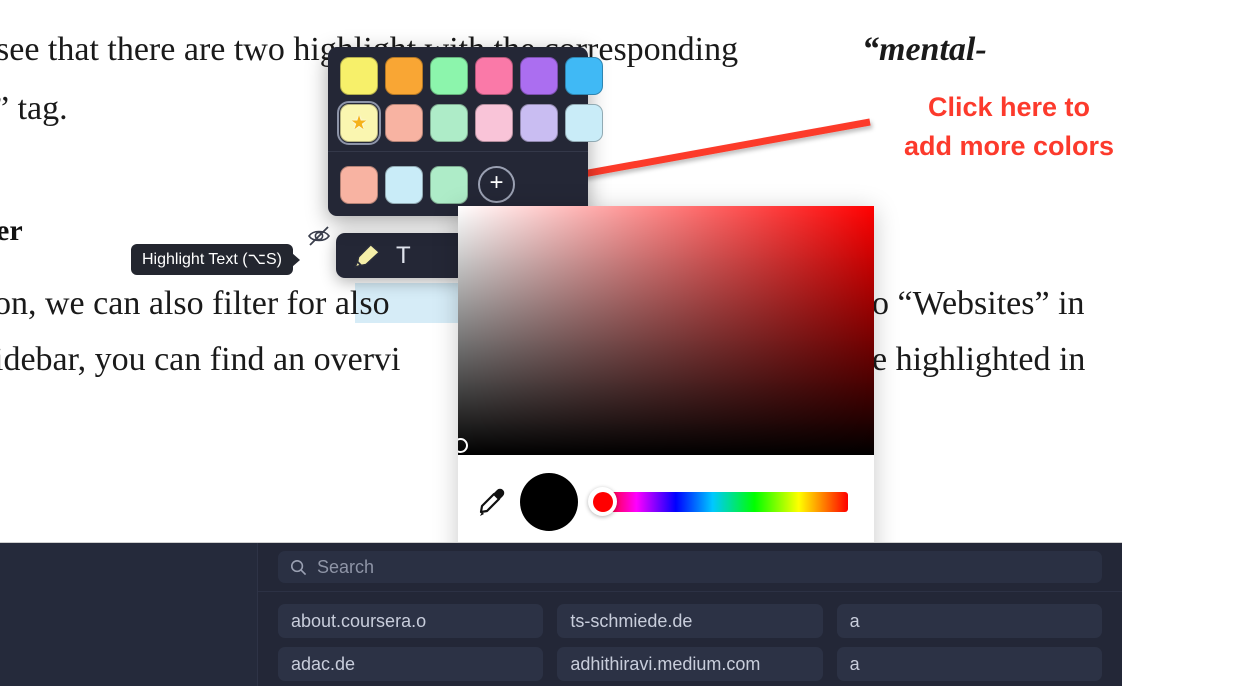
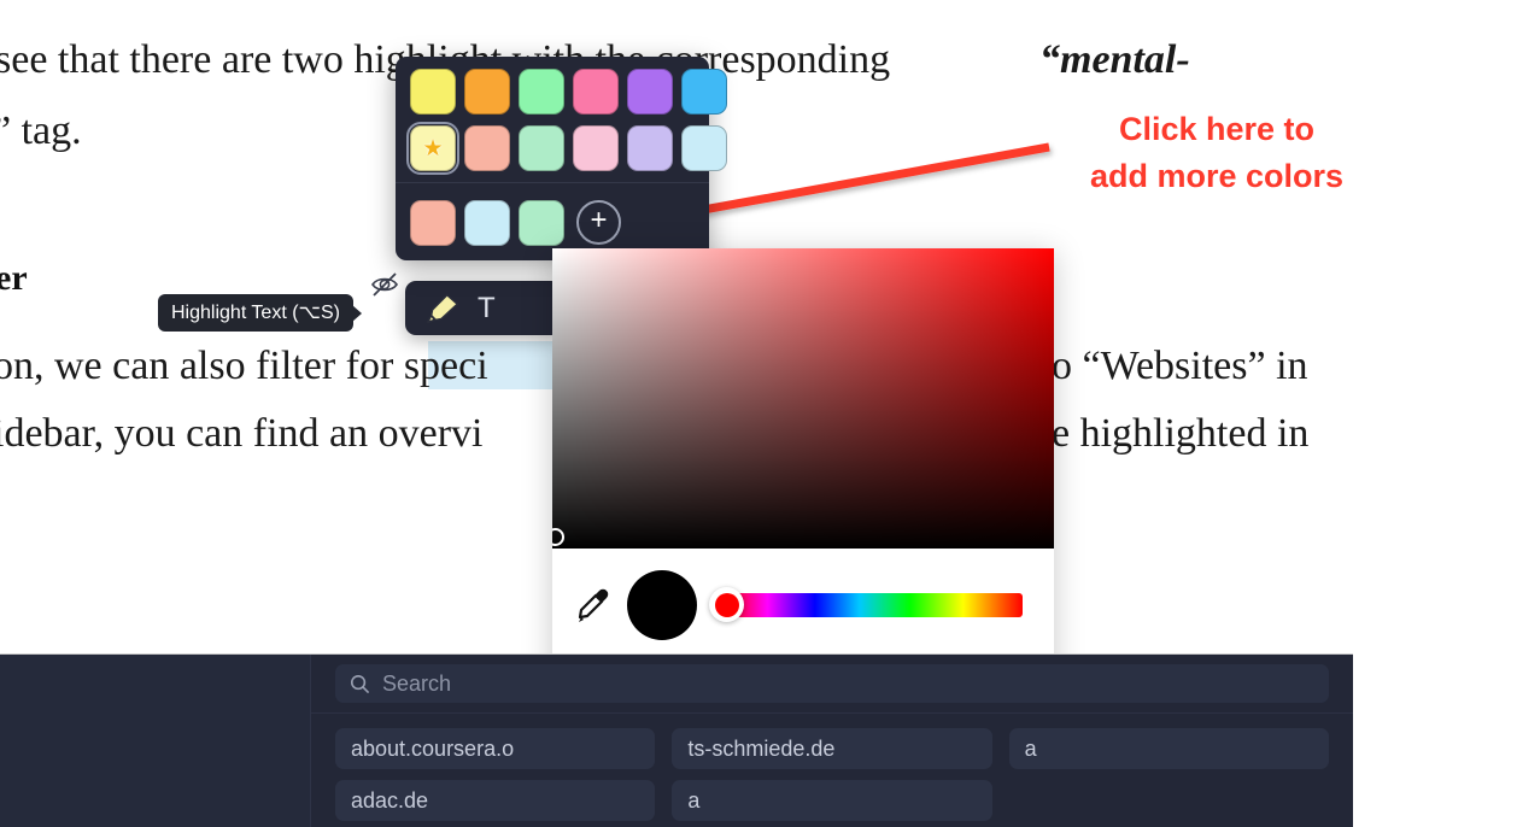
  “mental-
  ” tag.
  er
- on, we can also filter for also
+ on, we can also filter for speci
  o “Websites” in
  debar, you can find an overvi
  e highlighted in
  Click here to
  add more colors
  T
  Highlight Text (⌥S)
  ★
  +
  Search
  about.coursera.o
  ts-schmiede.de
  a
  adac.de
- adhithiravi.medium.com
  a
